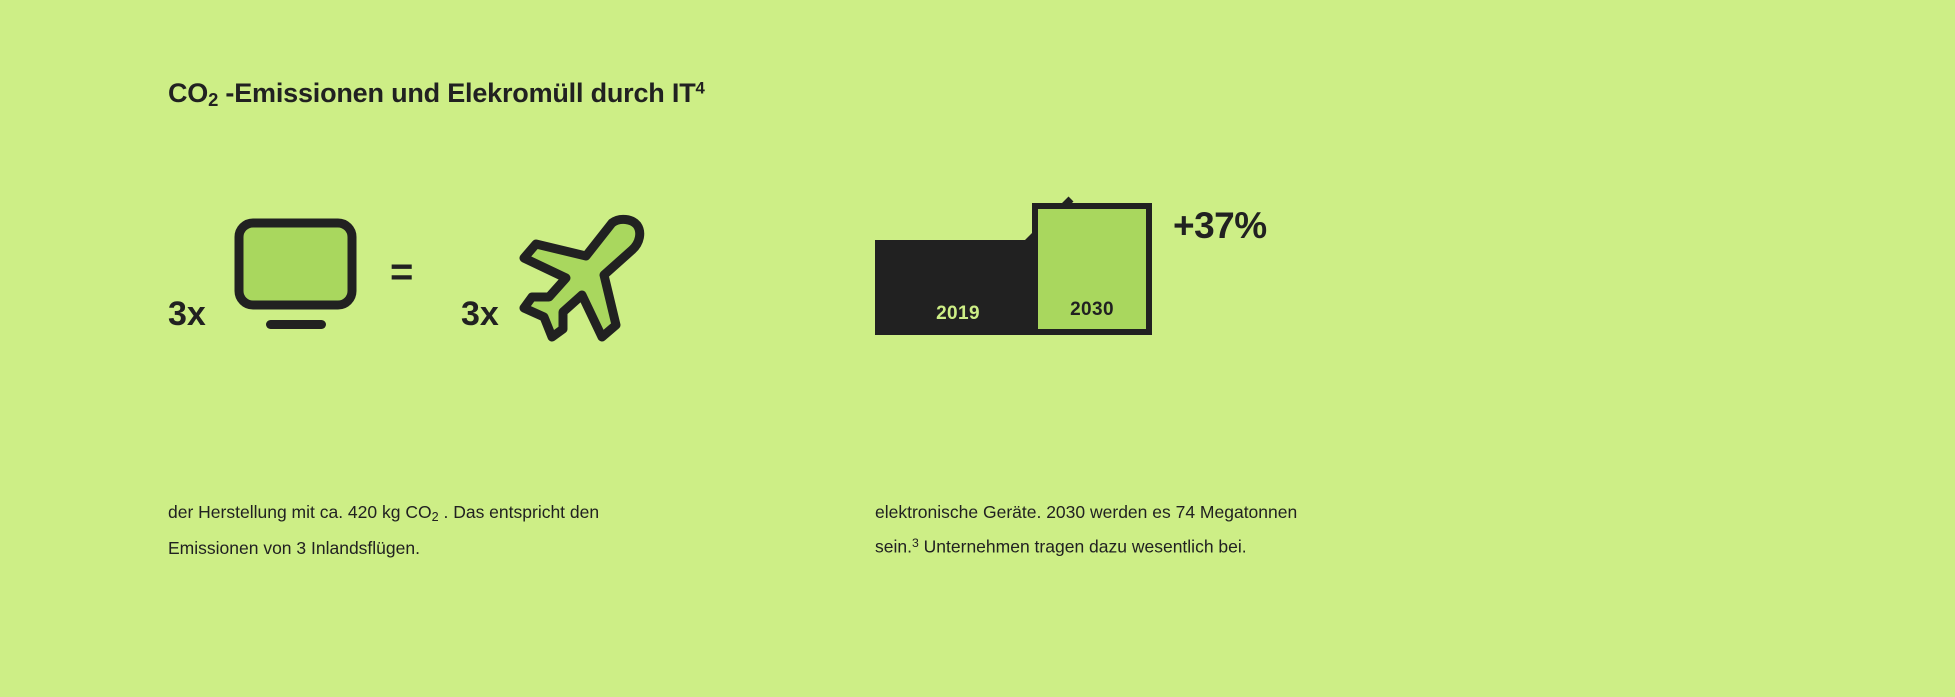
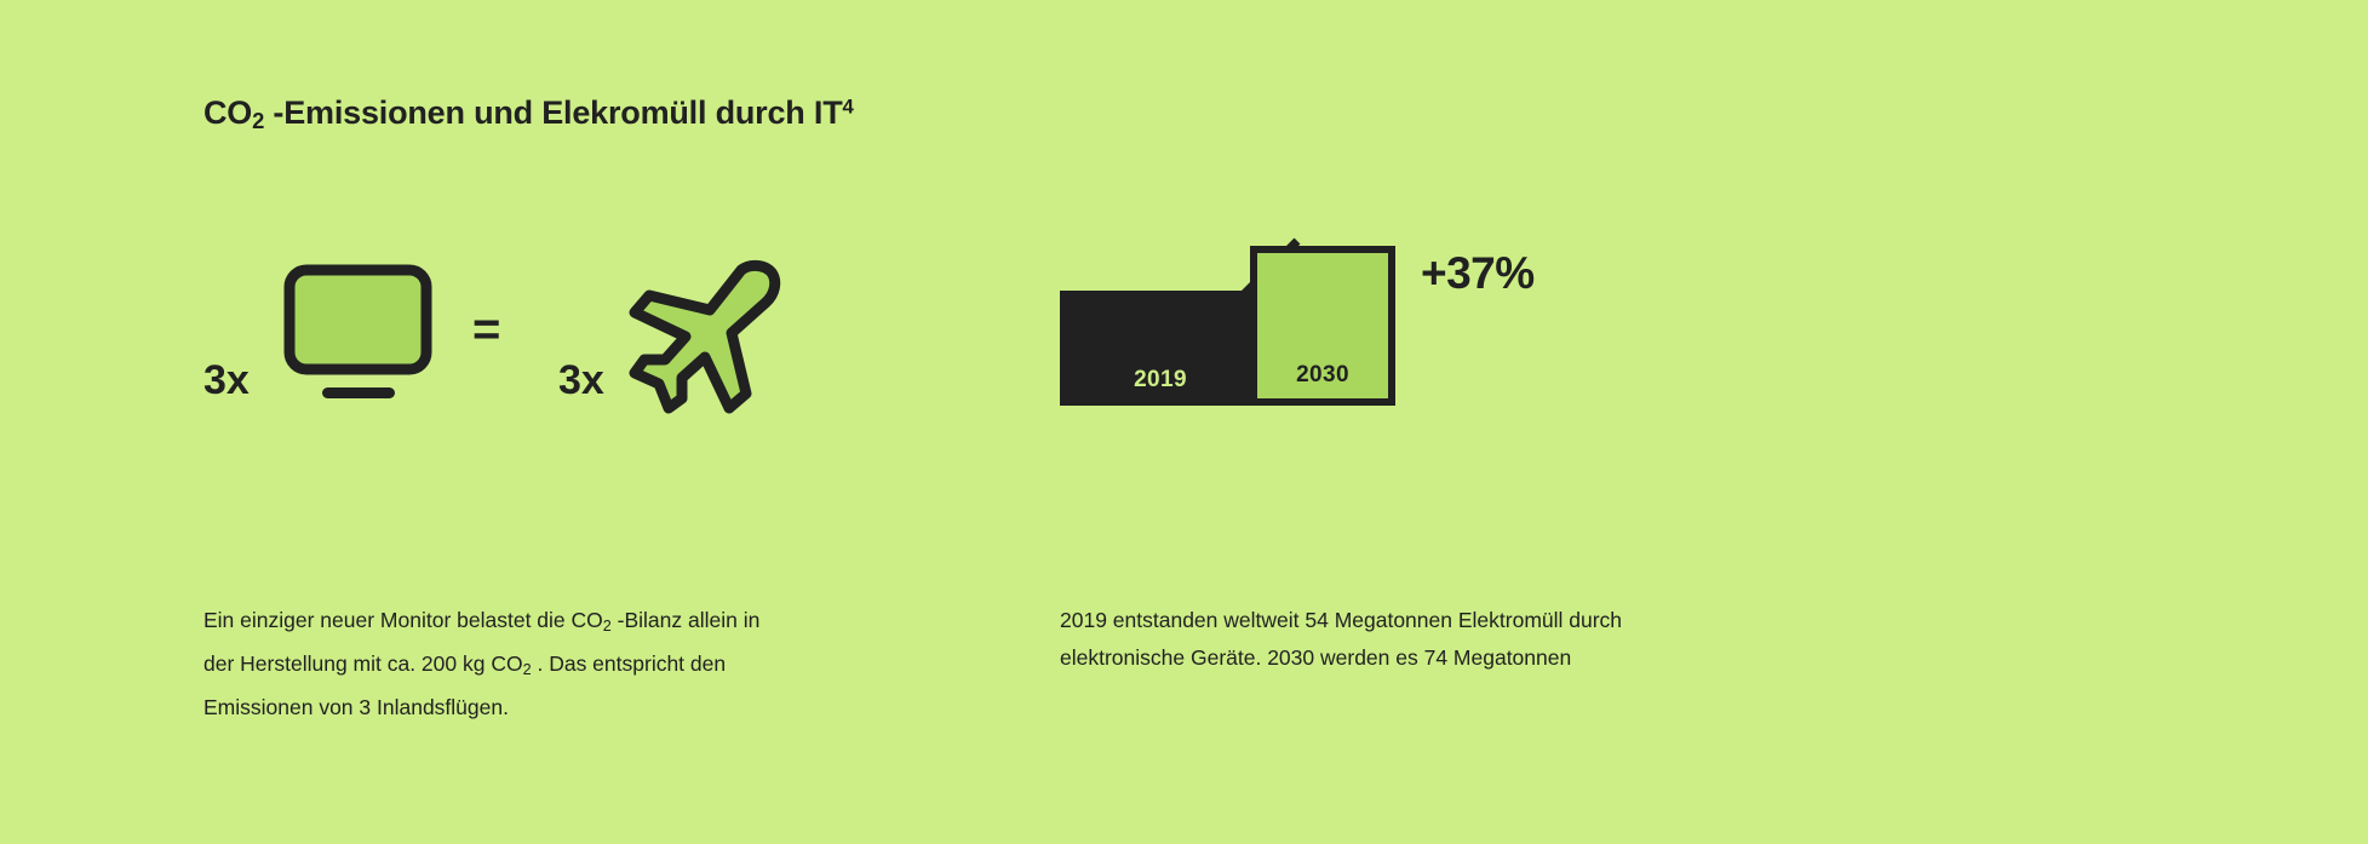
  CO2 -Emissionen und Elekromüll durch IT4
  3x
  =
  3x
  2019
  2030
  +37%
+ Ein einziger neuer Monitor belastet die CO2 -Bilanz allein in
- der Herstellung mit ca. 420 kg CO2 . Das entspricht den
+ der Herstellung mit ca. 200 kg CO2 . Das entspricht den
  Emissionen von 3 Inlandsflügen.
+ 2019 entstanden weltweit 54 Megatonnen Elektromüll durch
  elektronische Geräte. 2030 werden es 74 Megatonnen
- sein.3 Unternehmen tragen dazu wesentlich bei.
